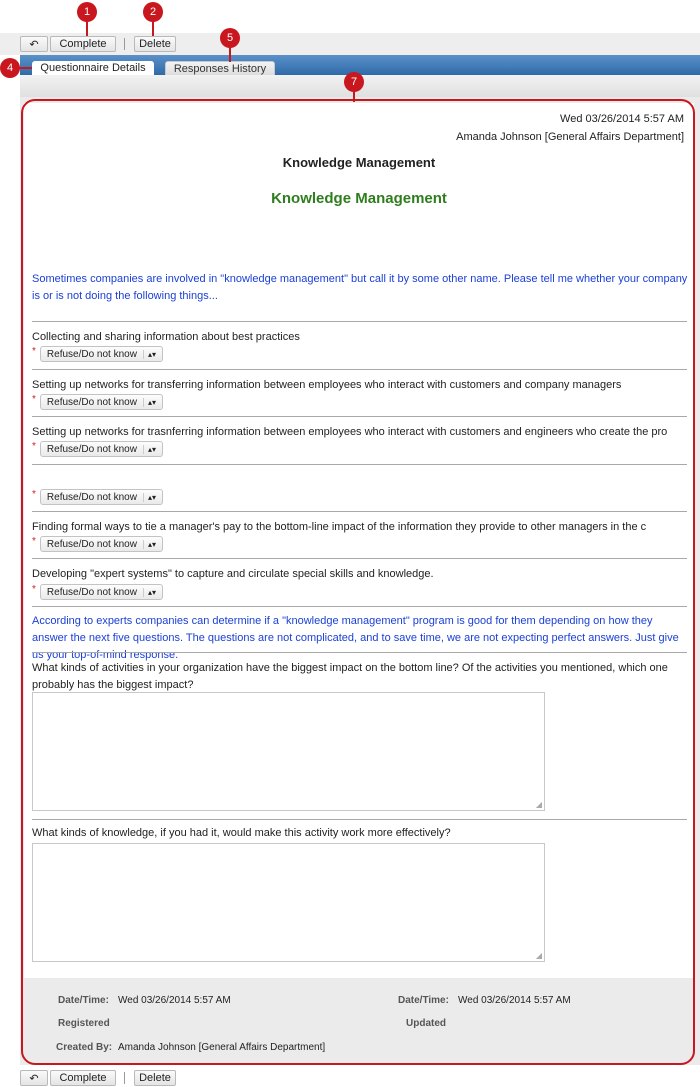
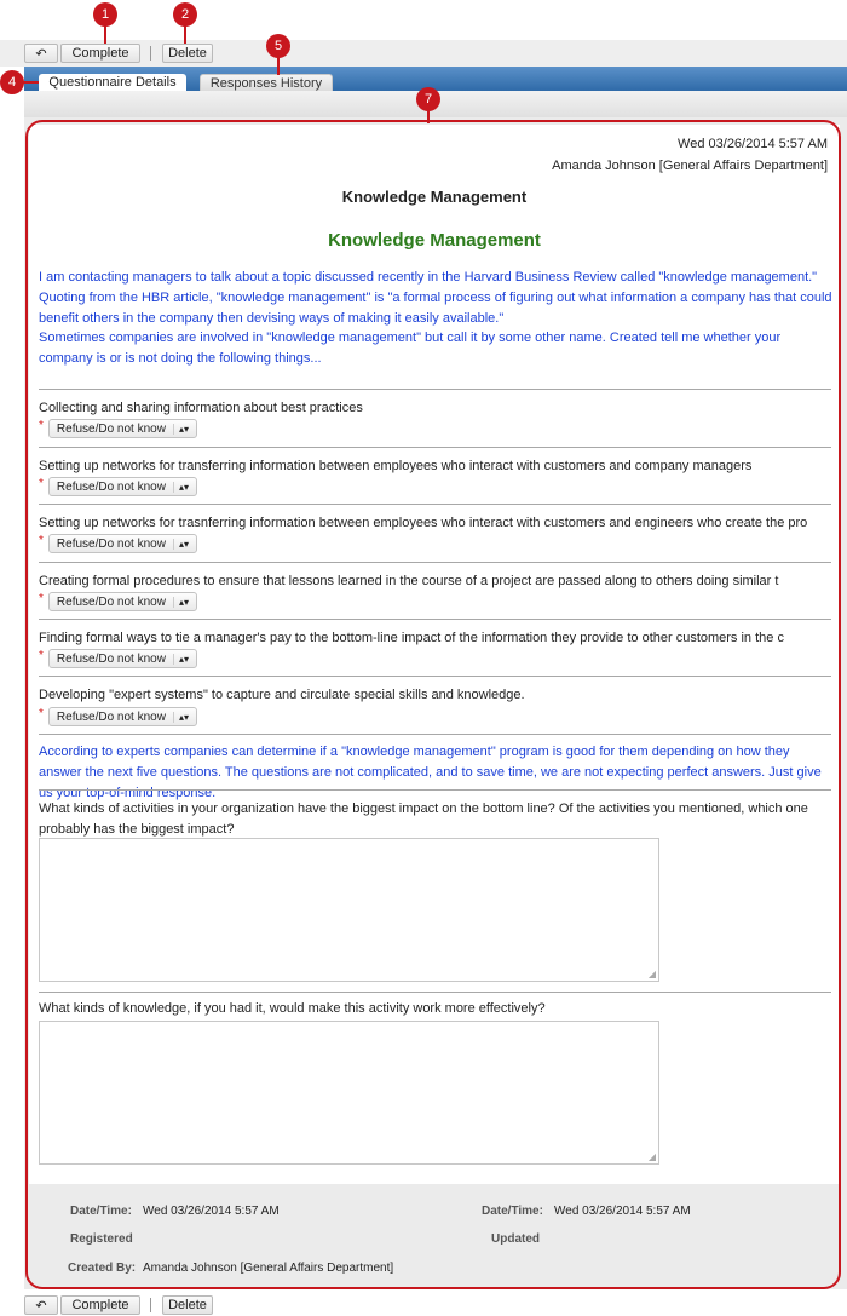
  ↶
  Complete
  Delete
  Questionnaire Details
  Responses History
  Wed 03/26/2014 5:57 AM
  Amanda Johnson [General Affairs Department]
  Knowledge Management
  Knowledge Management
+ I am contacting managers to talk about a topic discussed recently in the Harvard Business Review called "knowledge management." Quoting from the HBR article, "knowledge management" is "a formal process of figuring out what information a company has that could benefit others in the company then devising ways of making it easily available."
- Sometimes companies are involved in "knowledge management" but call it by some other name. Please tell me whether your company is or is not doing the following things...
+ Sometimes companies are involved in "knowledge management" but call it by some other name. Created tell me whether your company is or is not doing the following things...
  Collecting and sharing information about best practices
  *
  Refuse/Do not know
  ▴▾
  Setting up networks for transferring information between employees who interact with customers and company managers
  *
  Refuse/Do not know
  ▴▾
  Setting up networks for trasnferring information between employees who interact with customers and engineers who create the pro
  *
  Refuse/Do not know
  ▴▾
+ Creating formal procedures to ensure that lessons learned in the course of a project are passed along to others doing similar t
  *
  Refuse/Do not know
  ▴▾
- Finding formal ways to tie a manager's pay to the bottom-line impact of the information they provide to other managers in the c
+ Finding formal ways to tie a manager's pay to the bottom-line impact of the information they provide to other customers in the c
  *
  Refuse/Do not know
  ▴▾
  Developing "expert systems" to capture and circulate special skills and knowledge.
  *
  Refuse/Do not know
  ▴▾
  According to experts companies can determine if a "knowledge management" program is good for them depending on how they answer the next five questions. The questions are not complicated, and to save time, we are not expecting perfect answers. Just give us your top-of-mind response.
  What kinds of activities in your organization have the biggest impact on the bottom line? Of the activities you mentioned, which one probably has the biggest impact?
  ◢
  What kinds of knowledge, if you had it, would make this activity work more effectively?
  ◢
  Date/Time:
  Wed 03/26/2014 5:57 AM
  Registered
  Date/Time:
  Wed 03/26/2014 5:57 AM
  Updated
  Created By:
  Amanda Johnson [General Affairs Department]
  ↶
  Complete
  Delete
  1
  2
  5
  4
  7
